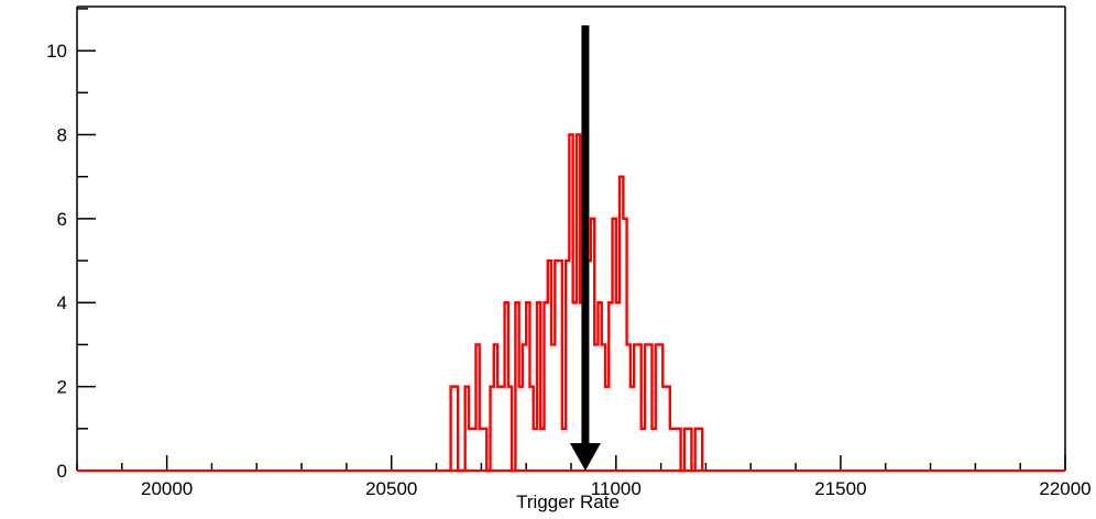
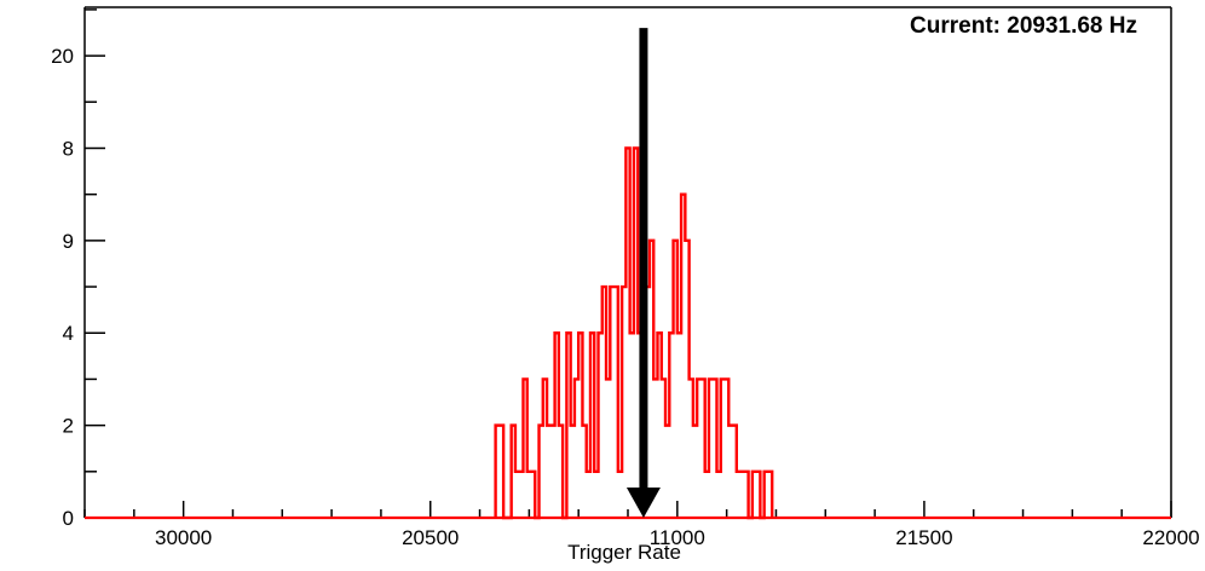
  0
  2
  4
- 6
+ 9
  8
- 10
+ 20
- 20000
+ 30000
  20500
  11000
  21500
  22000
  Trigger Rate
+ Current: 20931.68 Hz
